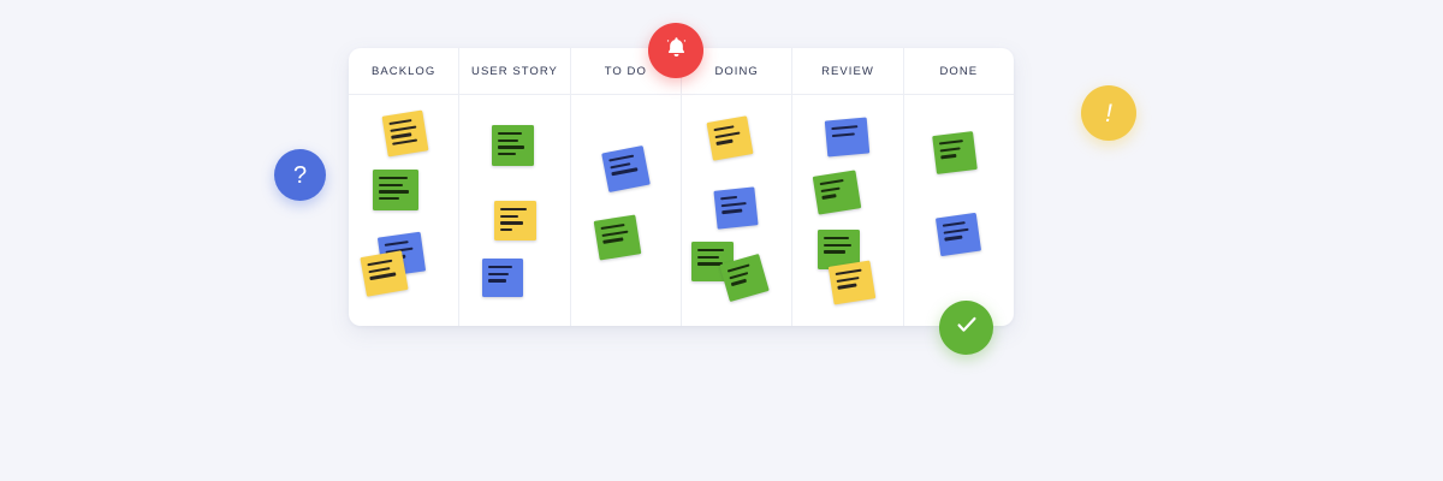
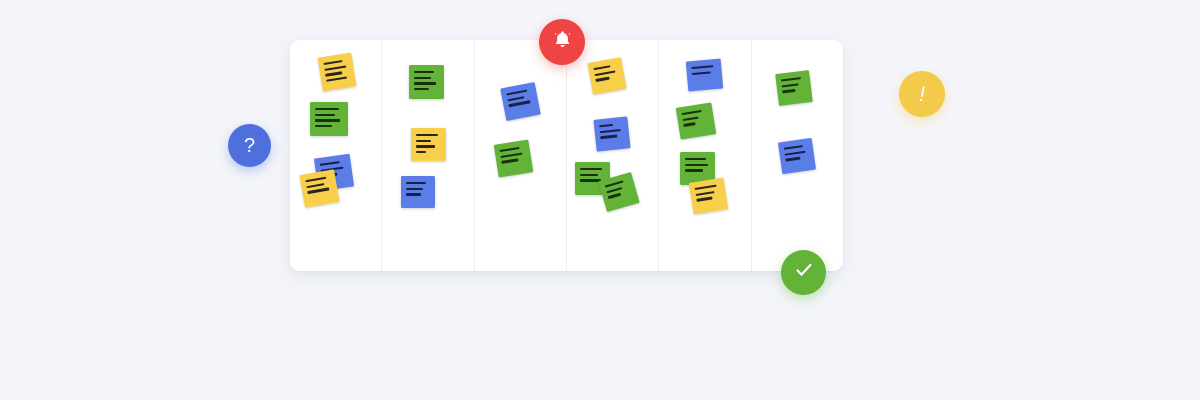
- BACKLOG
- USER STORY
- TO DO
- DOING
- REVIEW
- DONE
  ?
  !
